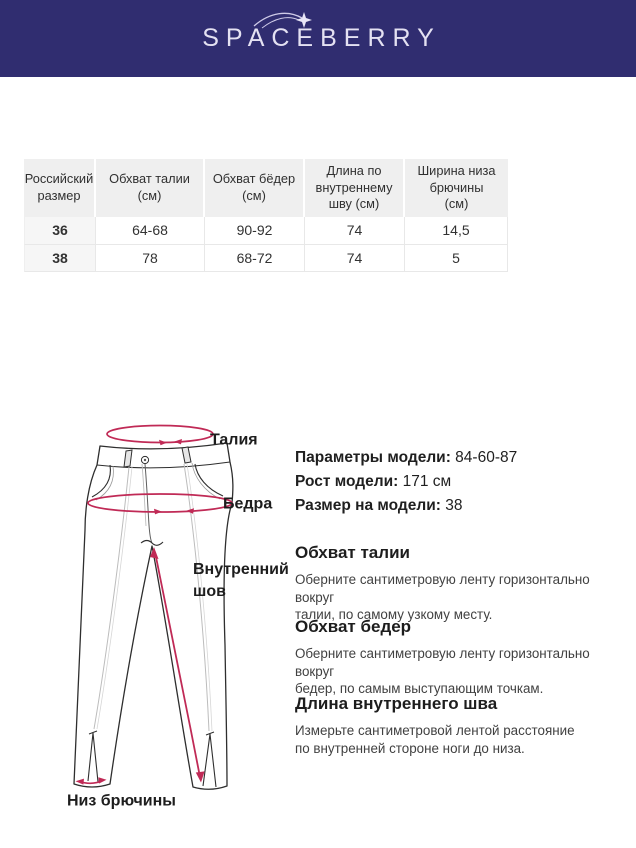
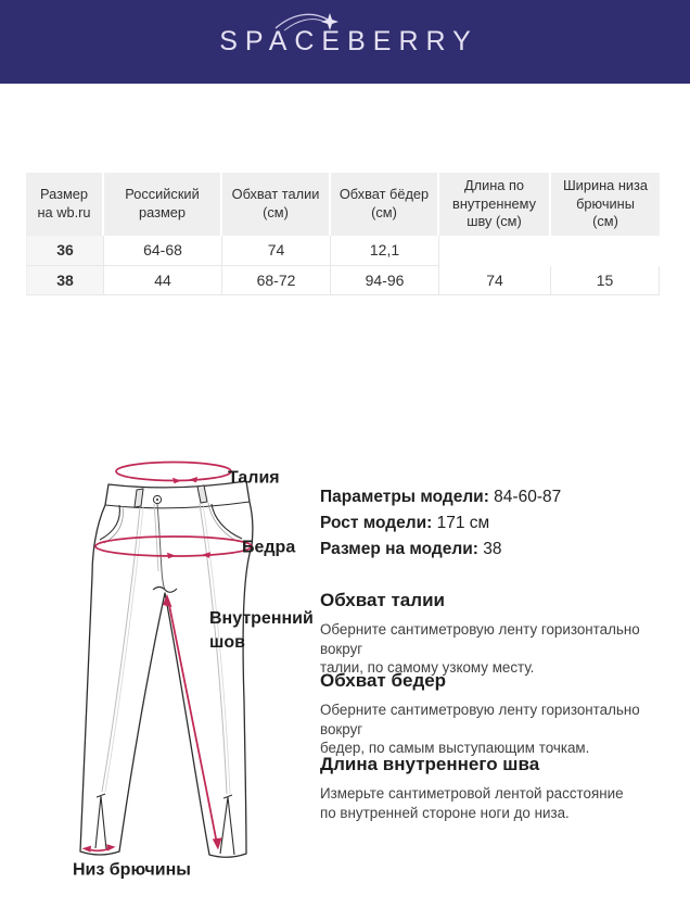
  SPACEBERRY
+ Размер
+ на wb.ru
  Российский
  размер
  Обхват талии
  (см)
  Обхват бёдер
  (см)
  Длина по
  внутреннему
  шву (см)
  Ширина низа
  брючины
  (см)
  36
  64-68
- 90-92
  74
- 14,5
+ 12,1
  38
- 78
+ 44
  68-72
+ 94-96
  74
- 5
+ 15
  Талия
  Бедра
  Внутренний
  шов
  Низ брючины
  Параметры модели: 84-60-87
  Рост модели: 171 см
  Размер на модели: 38
  Обхват талии
  Оберните сантиметровую ленту горизонтально вокруг
  талии, по самому узкому месту.
  Обхват бедер
  Оберните сантиметровую ленту горизонтально вокруг
  бедер, по самым выступающим точкам.
  Длина внутреннего шва
  Измерьте сантиметровой лентой расстояние
  по внутренней стороне ноги до низа.
